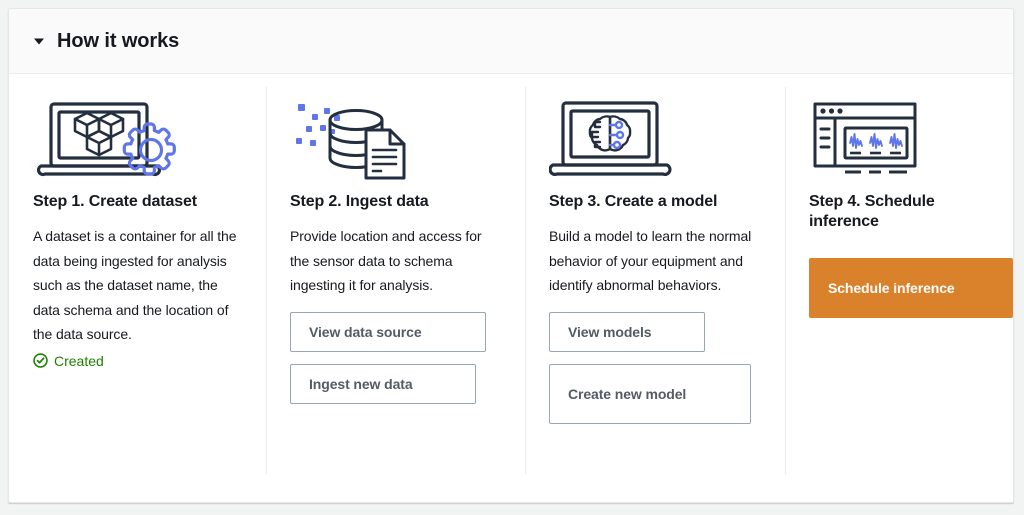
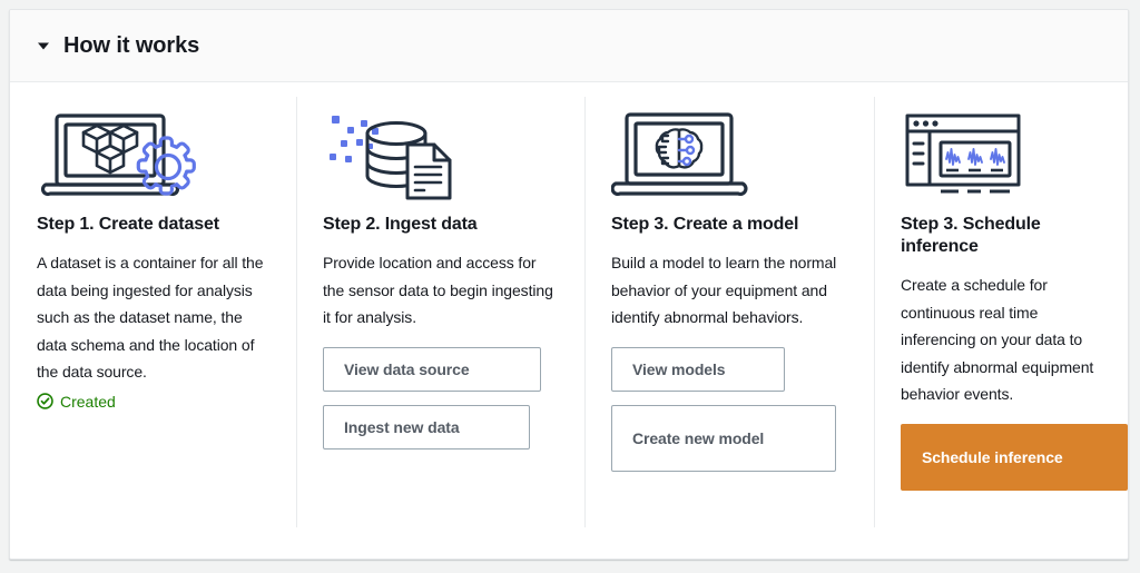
  How it works
  Step 1. Create dataset
  A dataset is a container for all the data being ingested for analysis such as the dataset name, the data schema and the location of the data source.
  Created
  Step 2. Ingest data
- Provide location and access for the sensor data to schema ingesting it for analysis.
+ Provide location and access for the sensor data to begin ingesting it for analysis.
  View data source
  Ingest new data
  Step 3. Create a model
  Build a model to learn the normal behavior of your equipment and identify abnormal behaviors.
  View models
  Create new model
- Step 4. Schedule inference
+ Step 3. Schedule inference
+ Create a schedule for continuous real time inferencing on your data to identify abnormal equipment behavior events.
  Schedule inference
